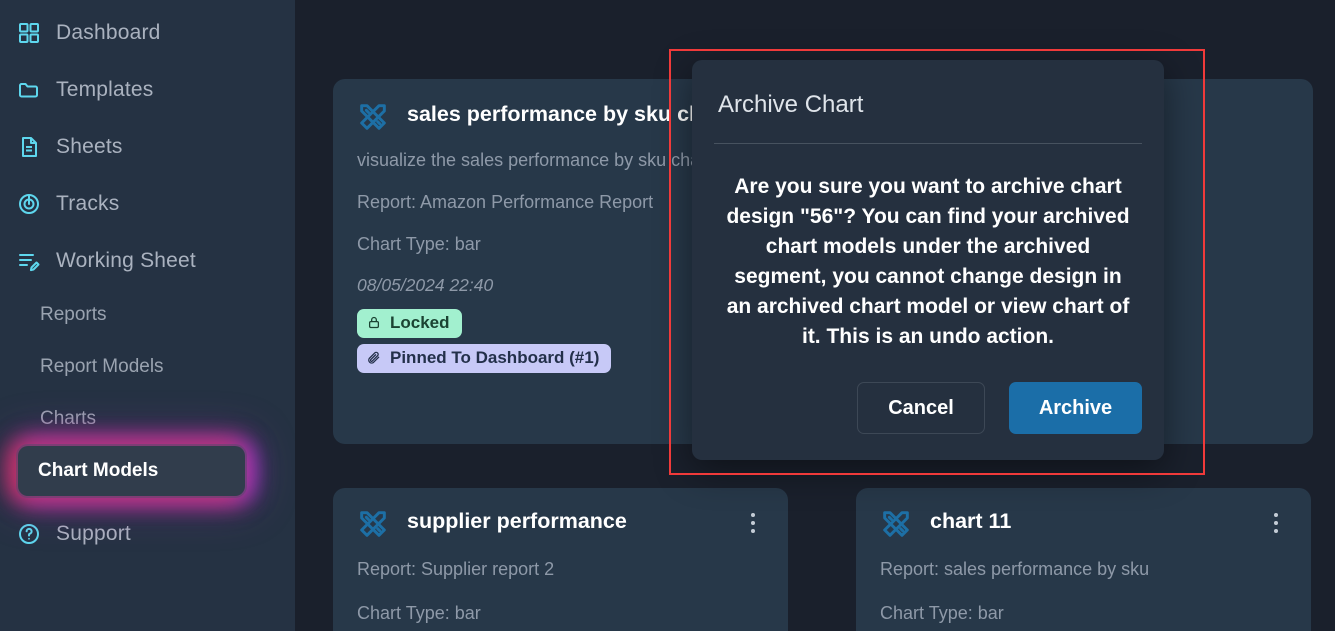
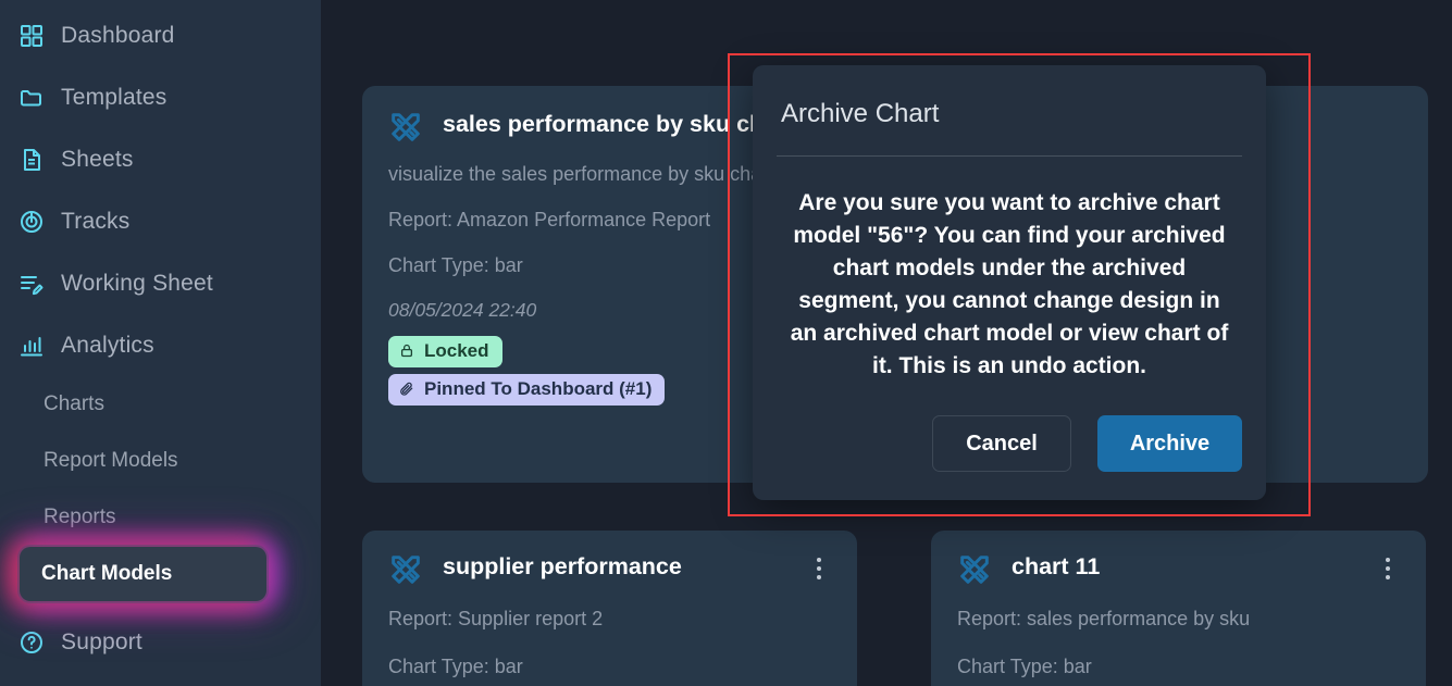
  Dashboard
  Templates
  Sheets
  Tracks
  Working Sheet
+ Analytics
- Reports
+ Charts
  Report Models
- Charts
+ Reports
  Chart Models
  Support
  sales performance by sku c
  visualize the sales performance by sku ch
  Report: Amazon Performance Report
  Chart Type: bar
  08/05/2024 22:40
  Locked
  Pinned To Dashboard (#1)
  supplier performance
  Report: Supplier report 2
  Chart Type: bar
  chart 11
  Report: sales performance by sku
  Chart Type: bar
  Archive Chart
- Are you sure you want to archive chart design "56"? You can find your archived chart models under the archived segment, you cannot change design in an archived chart model or view chart of it. This is an undo action.
+ Are you sure you want to archive chart model "56"? You can find your archived chart models under the archived segment, you cannot change design in an archived chart model or view chart of it. This is an undo action.
  Cancel
  Archive
